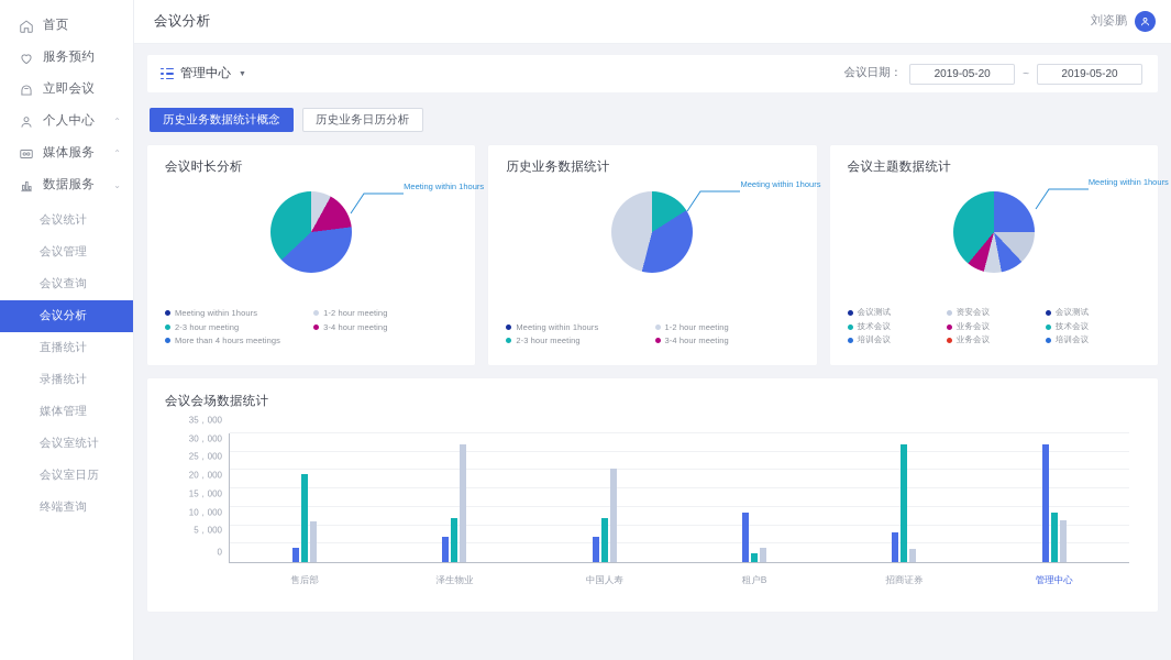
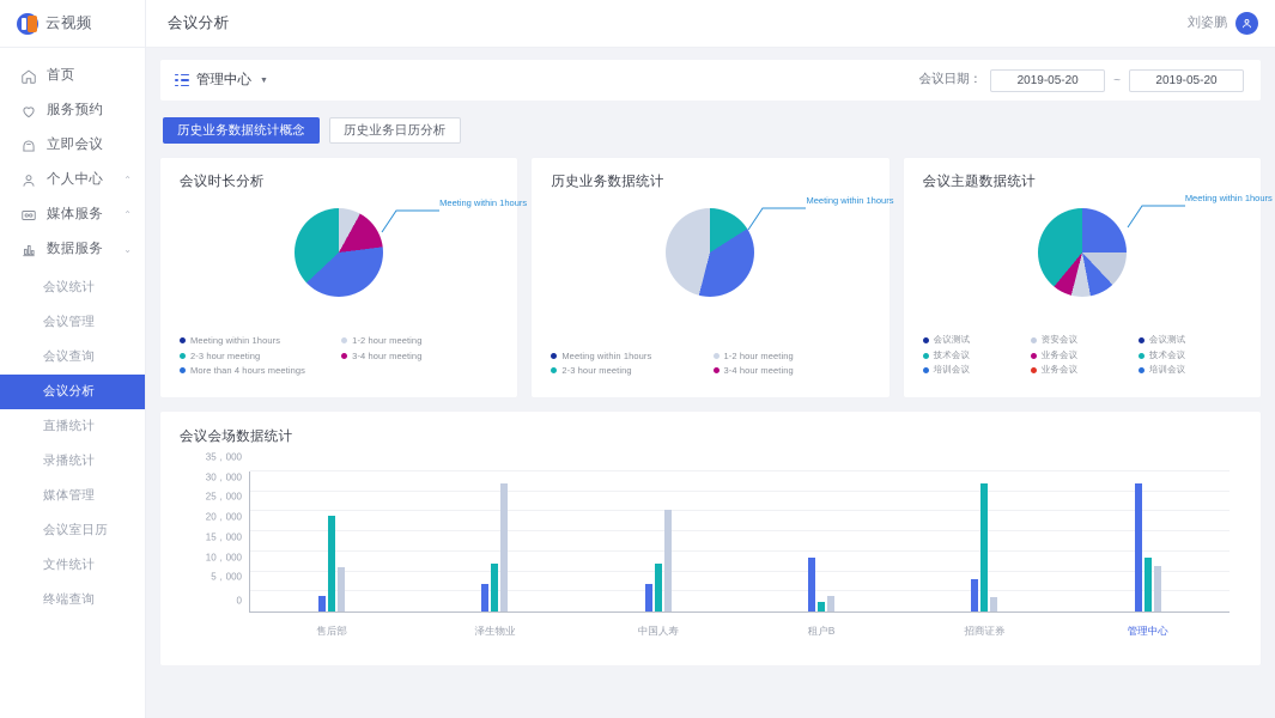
+ 云视频
  首页
  服务预约
  立即会议
  个人中心
  ⌃
  媒体服务
  ⌃
  数据服务
  ⌄
  会议统计
  会议管理
  会议查询
  会议分析
  直播统计
  录播统计
  媒体管理
- 会议室统计
  会议室日历
+ 文件统计
  终端查询
  会议分析
  刘姿鹏
  管理中心
  会议日期：
  2019-05-20
  ~
  2019-05-20
  历史业务数据统计概念
  历史业务日历分析
  会议时长分析
  Meeting within 1hours
  Meeting within 1hours
  2-3 hour meeting
  More than 4 hours meetings
  1-2 hour meeting
  3-4 hour meeting
  历史业务数据统计
  Meeting within 1hours
  Meeting within 1hours
  2-3 hour meeting
  1-2 hour meeting
  3-4 hour meeting
  会议主题数据统计
  Meeting within 1hours
  会议测试
  技术会议
  培训会议
  资安会议
  业务会议
  业务会议
  会议测试
  技术会议
  培训会议
  会议会场数据统计
  0
  5，000
  10，000
  15，000
  20，000
  25，000
  30，000
  35，000
  售后部
  泽生物业
  中国人寿
  租户B
  招商证券
  管理中心
